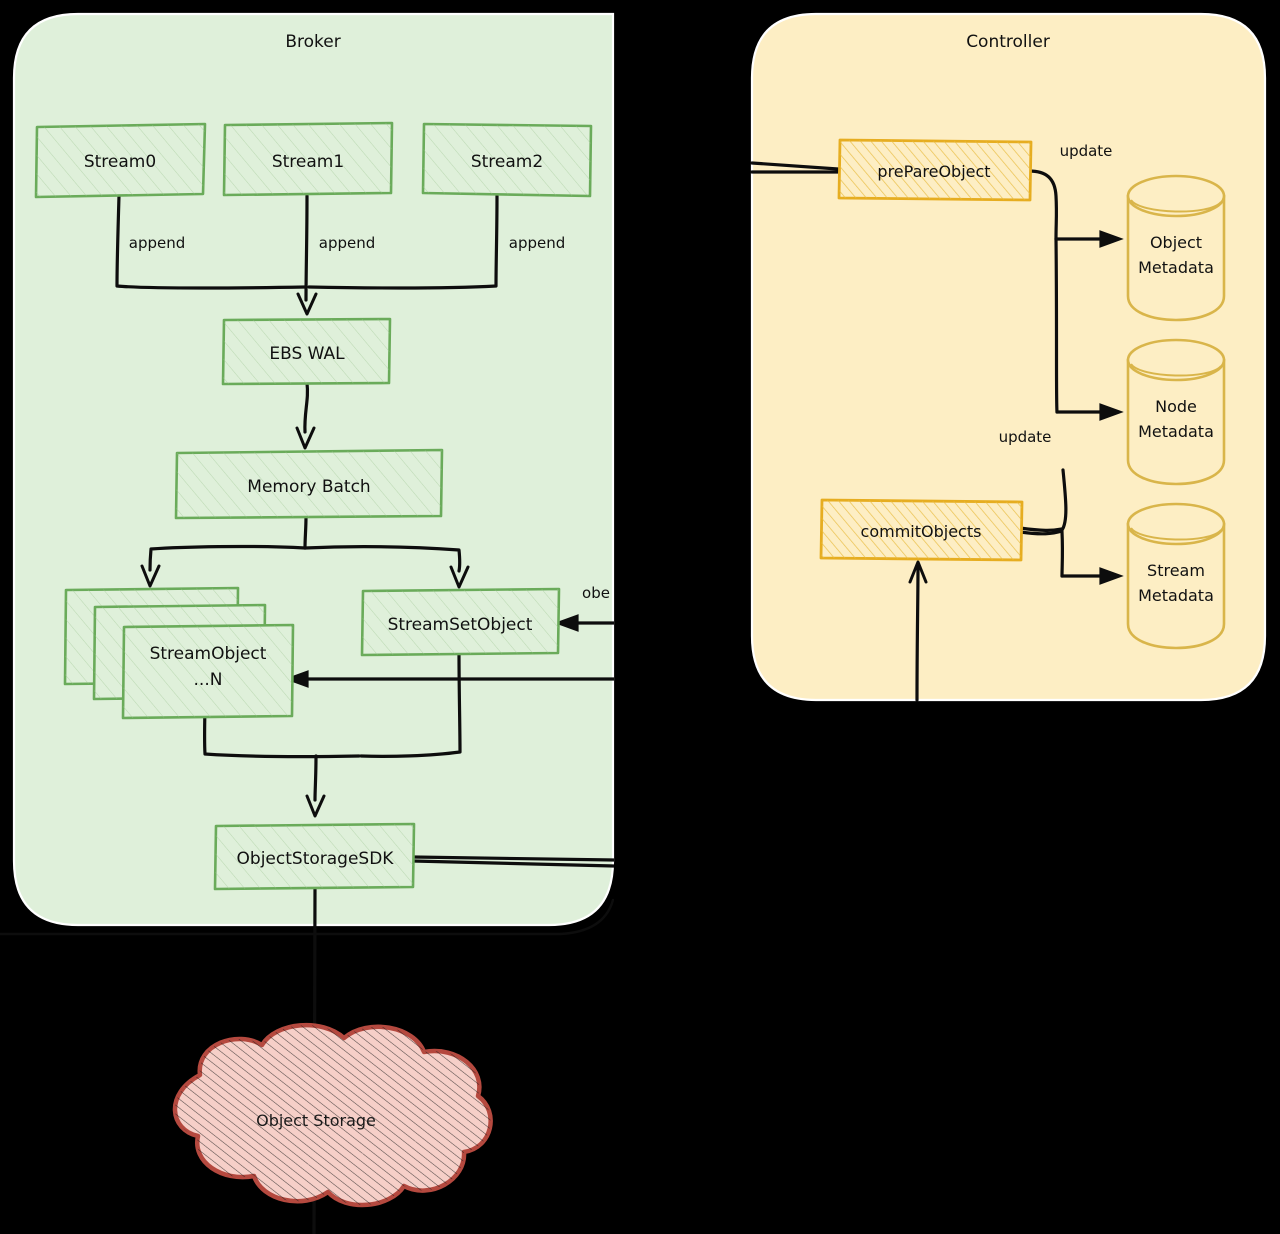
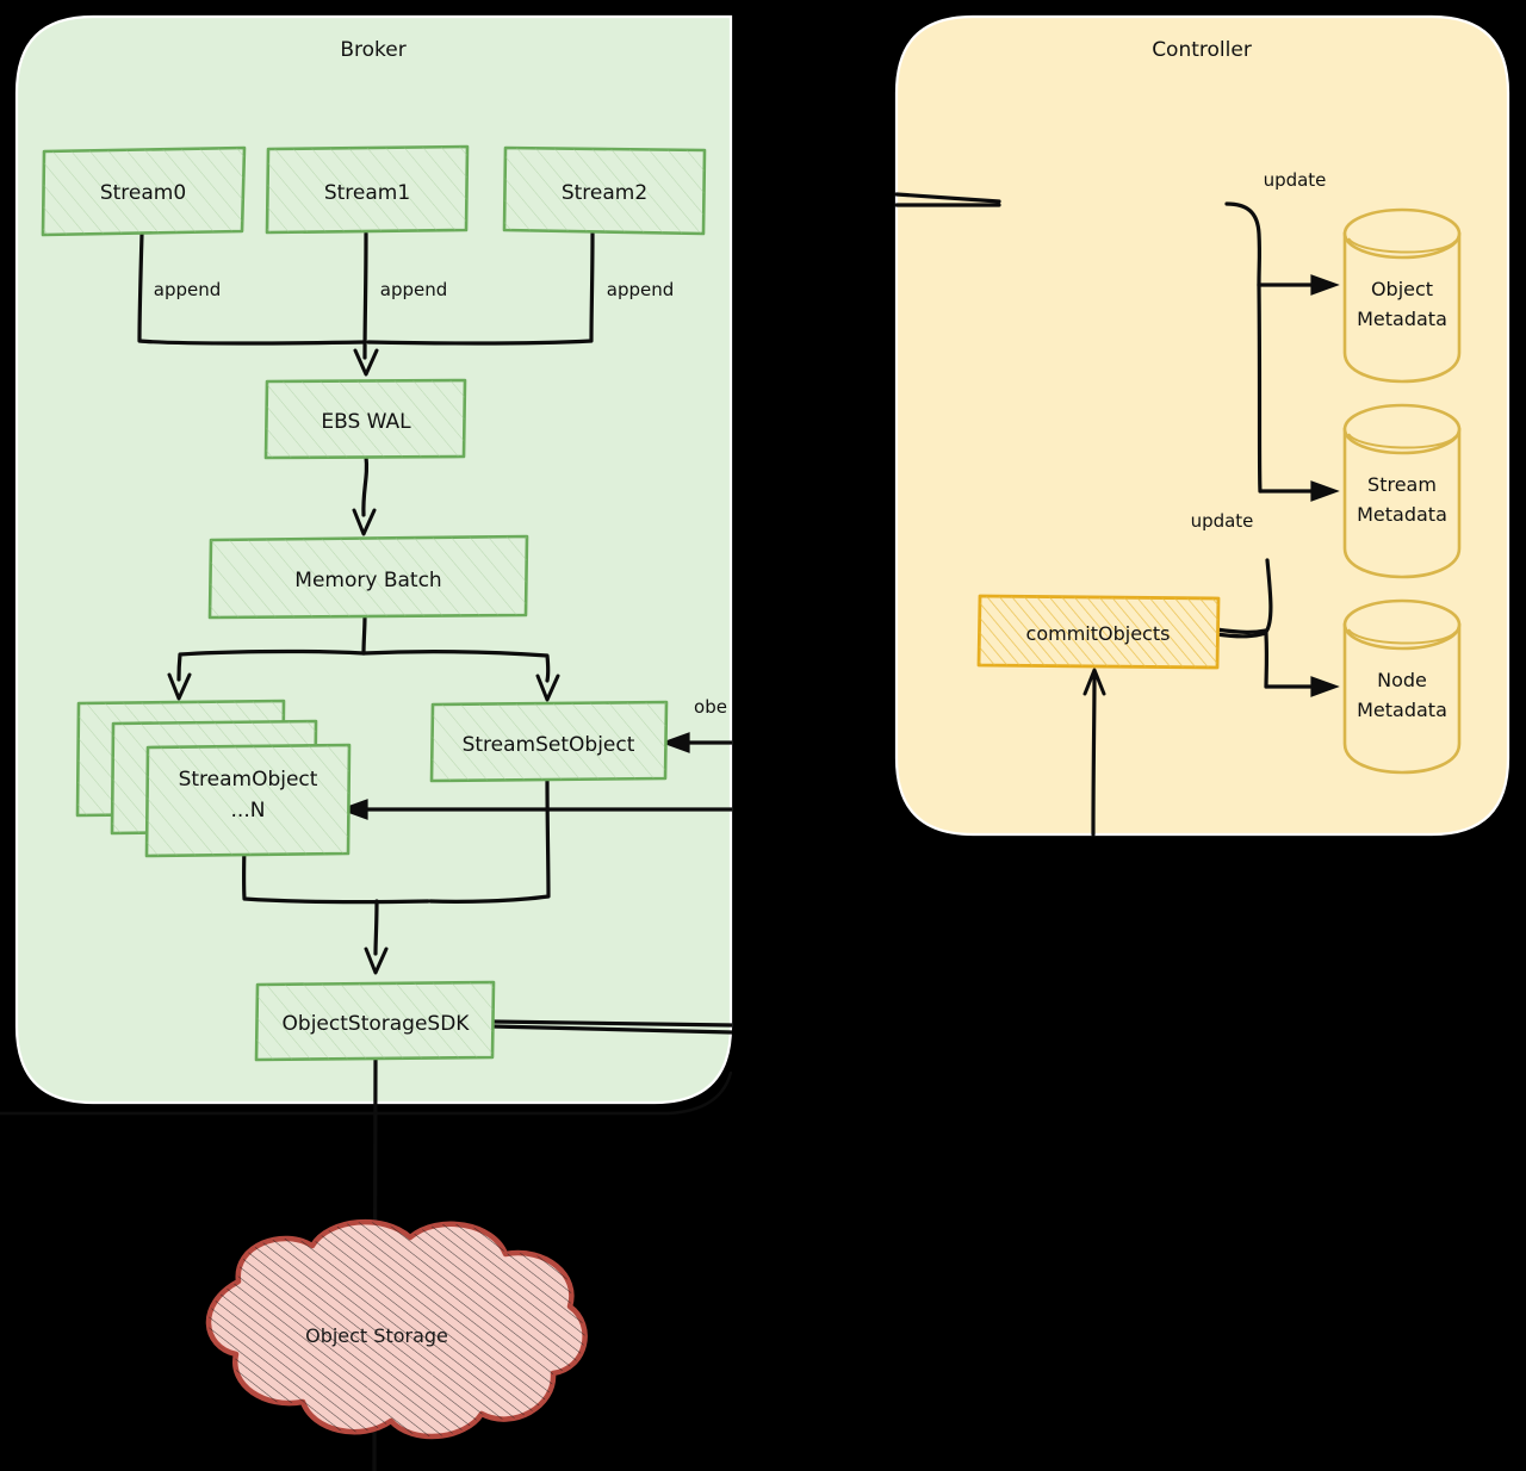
  Broker
  Controller
  Stream0
  Stream1
  Stream2
  EBS WAL
  Memory Batch
  StreamObject
  ...N
  StreamSetObject
  ObjectStorageSDK
  append
  append
  append
  obe
- prePareObject
  commitObjects
  Object
  Metadata
- Node
+ Stream
  Metadata
- Stream
+ Node
  Metadata
  update
  update
  Object Storage
